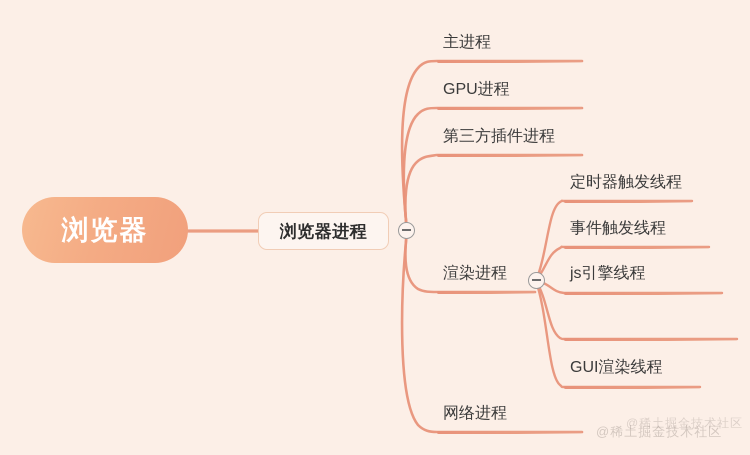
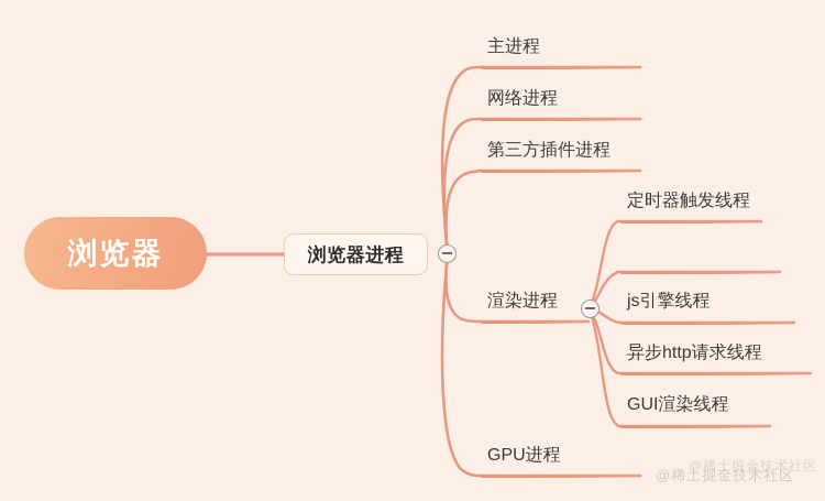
  浏览器
  浏览器进程
  主进程
- GPU进程
+ 网络进程
  第三方插件进程
  渲染进程
- 网络进程
+ GPU进程
  定时器触发线程
- 事件触发线程
  js引擎线程
+ 异步http请求线程
  GUI渲染线程
  @稀土掘金技术社区
  @稀土掘金技术社区
